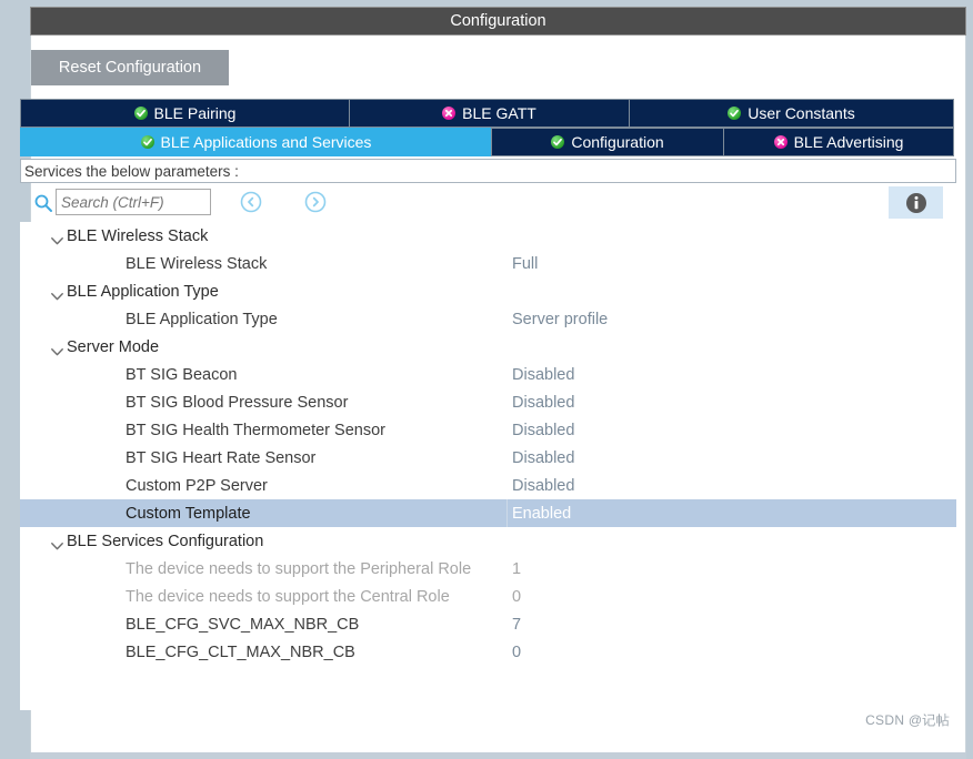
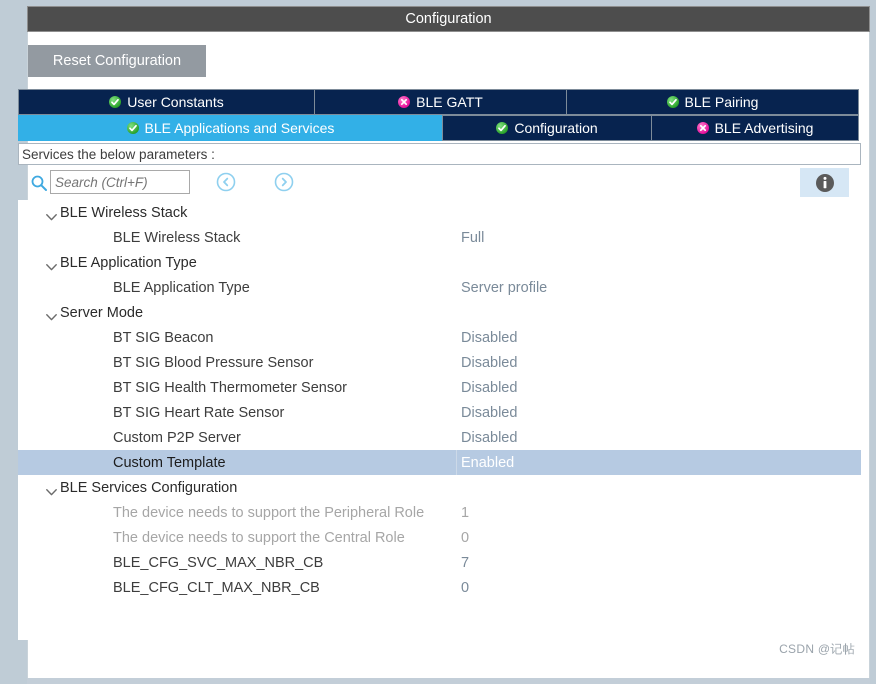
  Configuration
  Reset Configuration
- BLE Pairing
+ User Constants
  BLE GATT
- User Constants
+ BLE Pairing
  BLE Applications and Services
  Configuration
  BLE Advertising
  Services the below parameters :
  Search (Ctrl+F)
  BLE Wireless Stack
  BLE Wireless Stack
  Full
  BLE Application Type
  BLE Application Type
  Server profile
  Server Mode
  BT SIG Beacon
  Disabled
  BT SIG Blood Pressure Sensor
  Disabled
  BT SIG Health Thermometer Sensor
  Disabled
  BT SIG Heart Rate Sensor
  Disabled
  Custom P2P Server
  Disabled
  Custom Template
  Enabled
  BLE Services Configuration
  The device needs to support the Peripheral Role
  1
  The device needs to support the Central Role
  0
  BLE_CFG_SVC_MAX_NBR_CB
  7
  BLE_CFG_CLT_MAX_NBR_CB
  0
  CSDN @记帖
